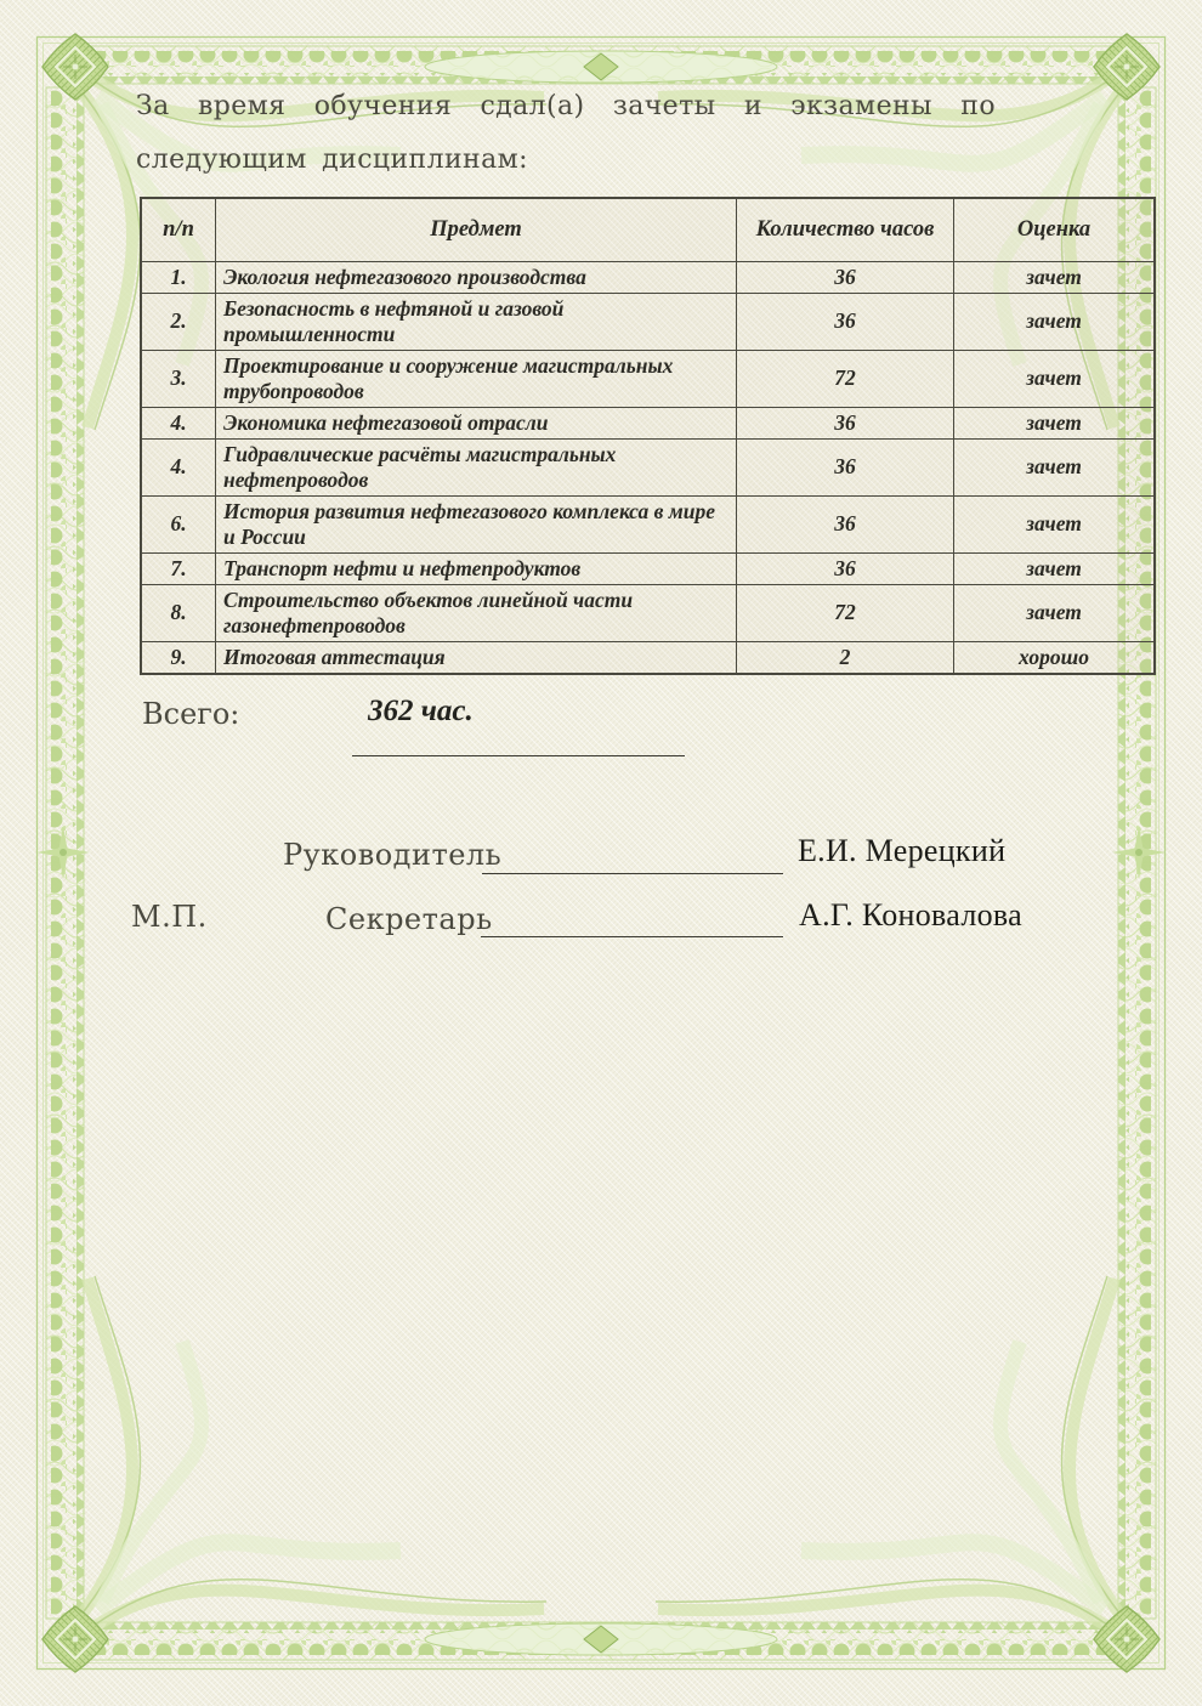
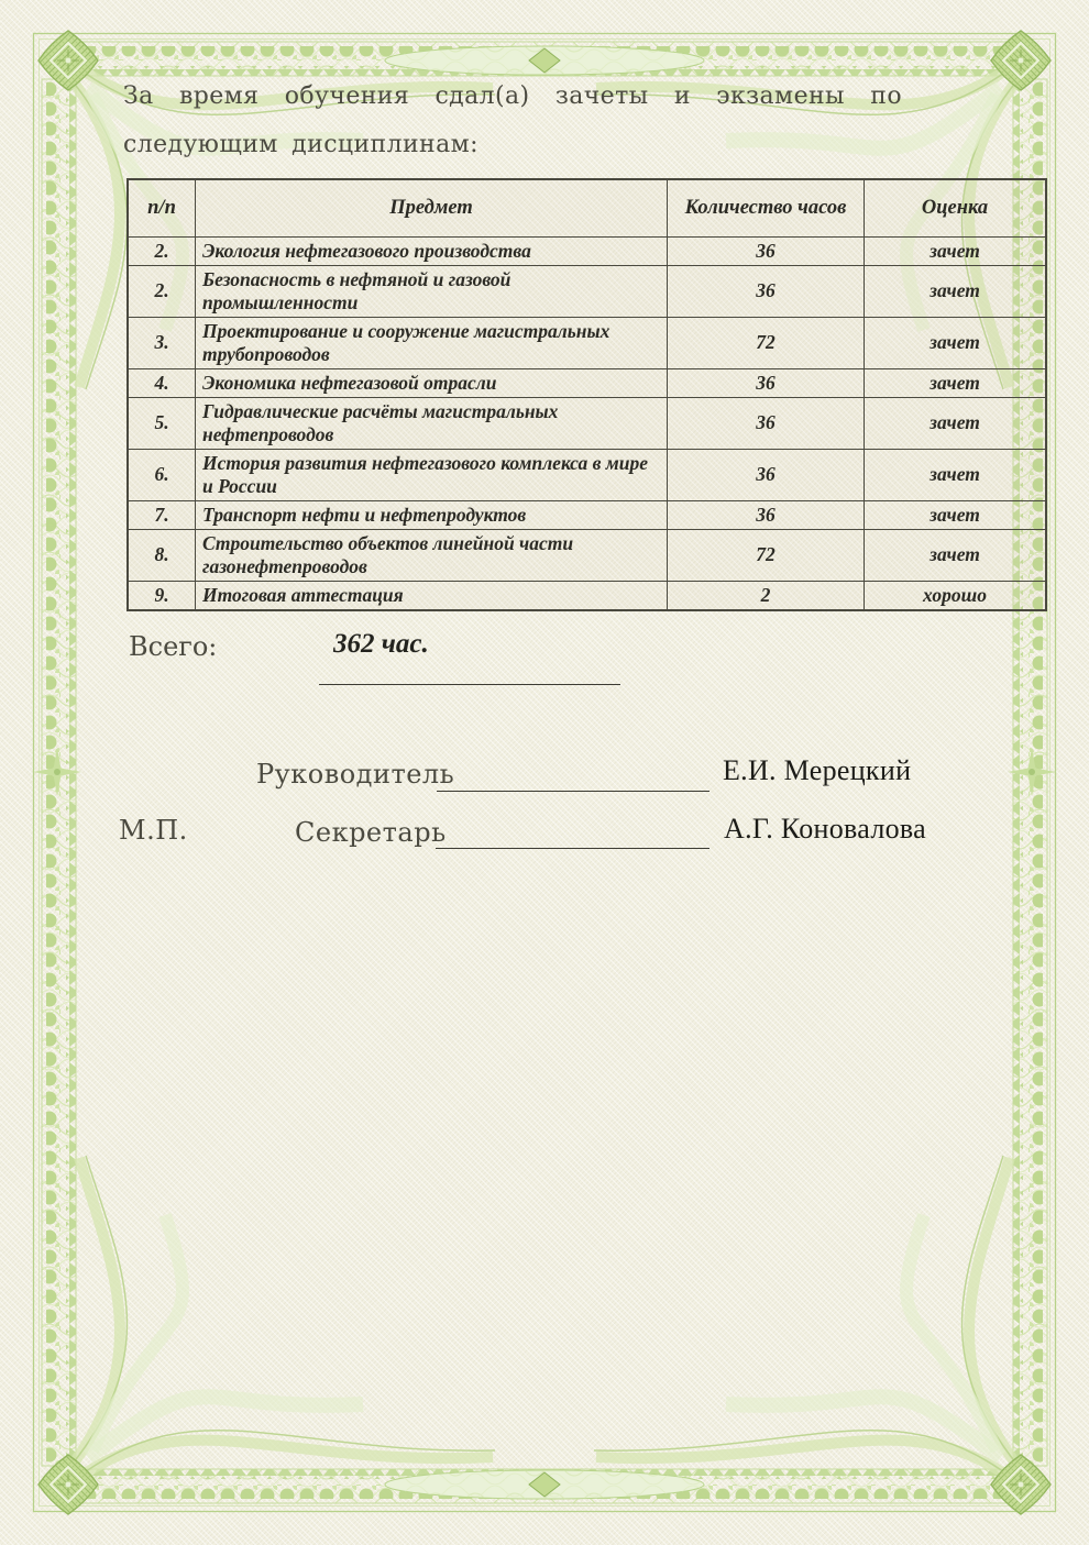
  За время обучения сдал(а) зачеты и экзамены по следующим дисциплинам:
  п/п	Предмет	Количество часов	Оценка
- 1.	Экология нефтегазового производства	36	зачет
+ 2.	Экология нефтегазового производства	36	зачет
  2.	Безопасность в нефтяной и газовой промышленности	36	зачет
  3.	Проектирование и сооружение магистральных трубопроводов	72	зачет
  4.	Экономика нефтегазовой отрасли	36	зачет
- 4.	Гидравлические расчёты магистральных нефтепроводов	36	зачет
+ 5.	Гидравлические расчёты магистральных нефтепроводов	36	зачет
  6.	История развития нефтегазового комплекса в мире и России	36	зачет
  7.	Транспорт нефти и нефтепродуктов	36	зачет
  8.	Строительство объектов линейной части газонефтепроводов	72	зачет
  9.	Итоговая аттестация	2	хорошо
  Всего:
  362 час.
  Руководитель
  Е.И. Мерецкий
  М.П.
  Секретарь
  А.Г. Коновалова
